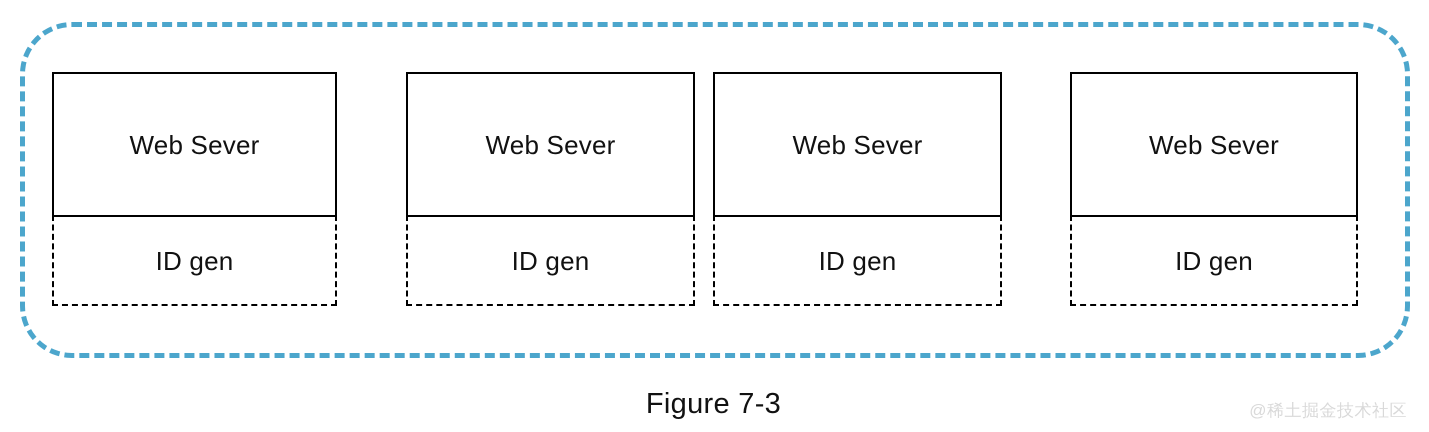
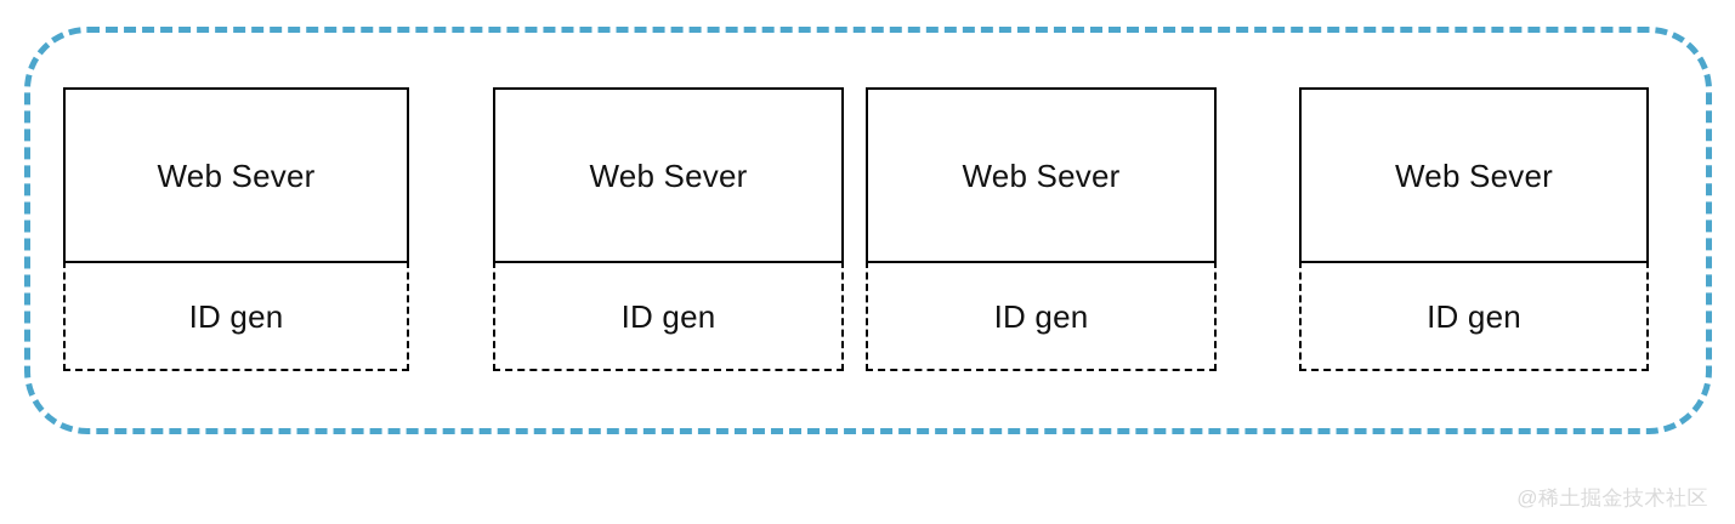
  Web Sever
  ID gen
  Web Sever
  ID gen
  Web Sever
  ID gen
  Web Sever
  ID gen
- Figure 7-3
  @稀土掘金技术社区
